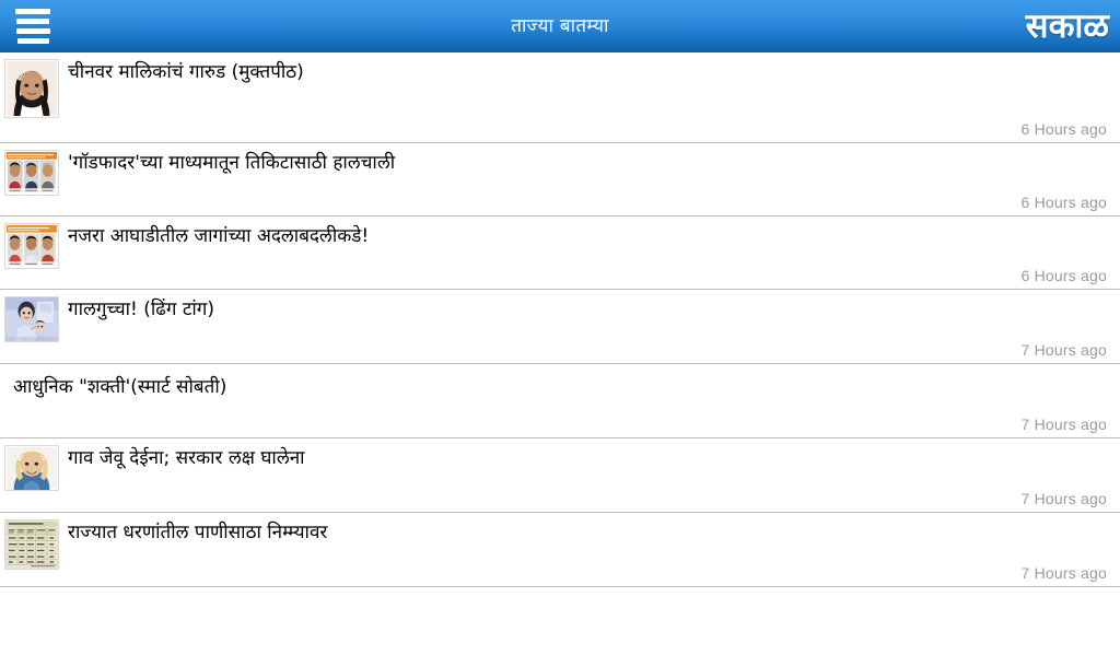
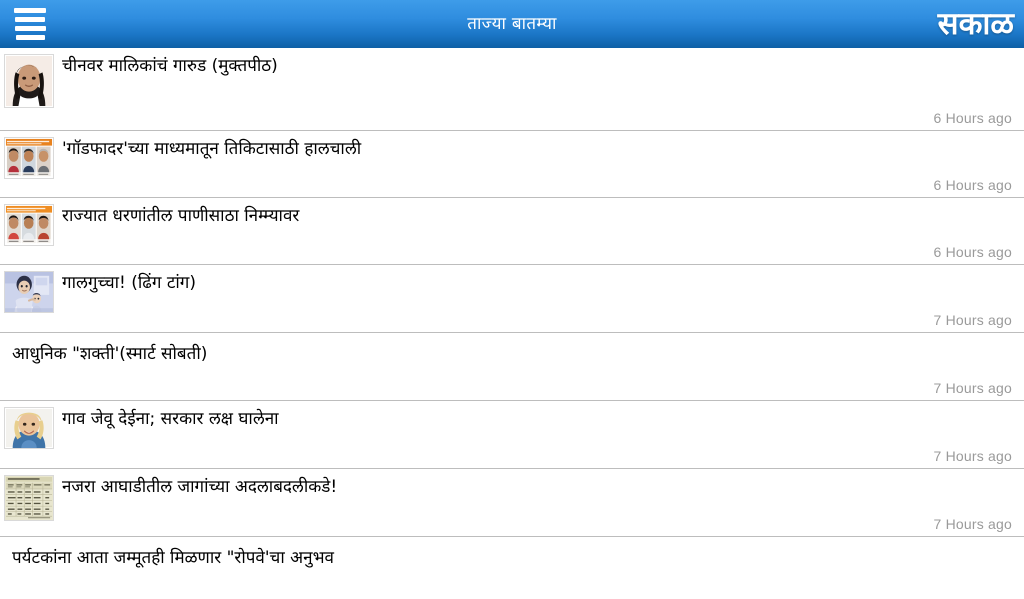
  ताज्या बातम्या
  सकाळ
  चीनवर मालिकांचं गारुड (मुक्तपीठ)
  6 Hours ago
  'गॉडफादर'च्या माध्यमातून तिकिटासाठी हालचाली
  6 Hours ago
- नजरा आघाडीतील जागांच्या अदलाबदलीकडे!
+ राज्यात धरणांतील पाणीसाठा निम्म्यावर
  6 Hours ago
  गालगुच्चा! (ढिंग टांग)
  7 Hours ago
  आधुनिक "शक्ती'(स्मार्ट सोबती)
  7 Hours ago
  गाव जेवू देईना; सरकार लक्ष घालेना
  7 Hours ago
- राज्यात धरणांतील पाणीसाठा निम्म्यावर
+ नजरा आघाडीतील जागांच्या अदलाबदलीकडे!
  7 Hours ago
+ पर्यटकांना आता जम्मूतही मिळणार "रोपवे'चा अनुभव
